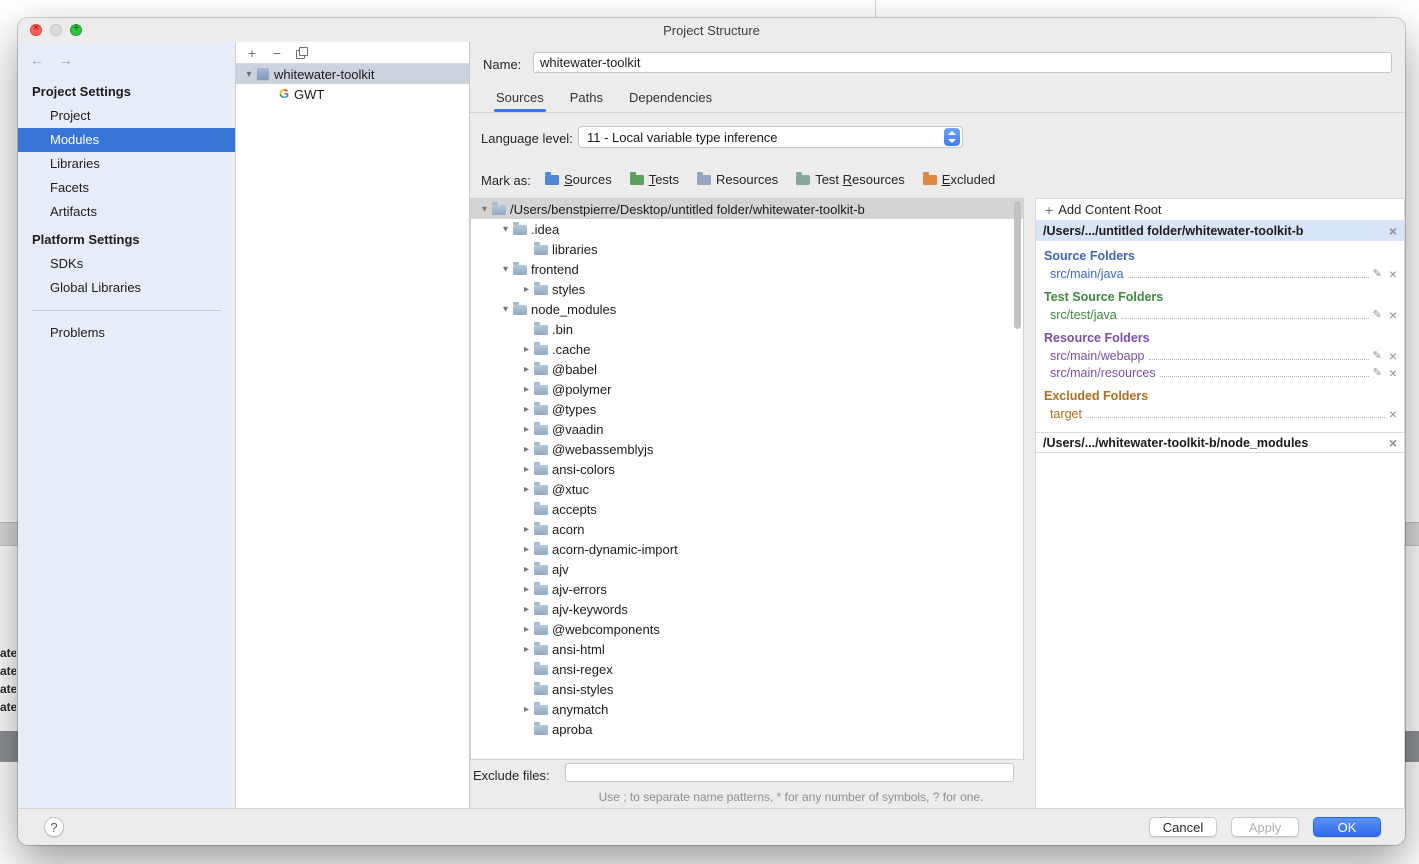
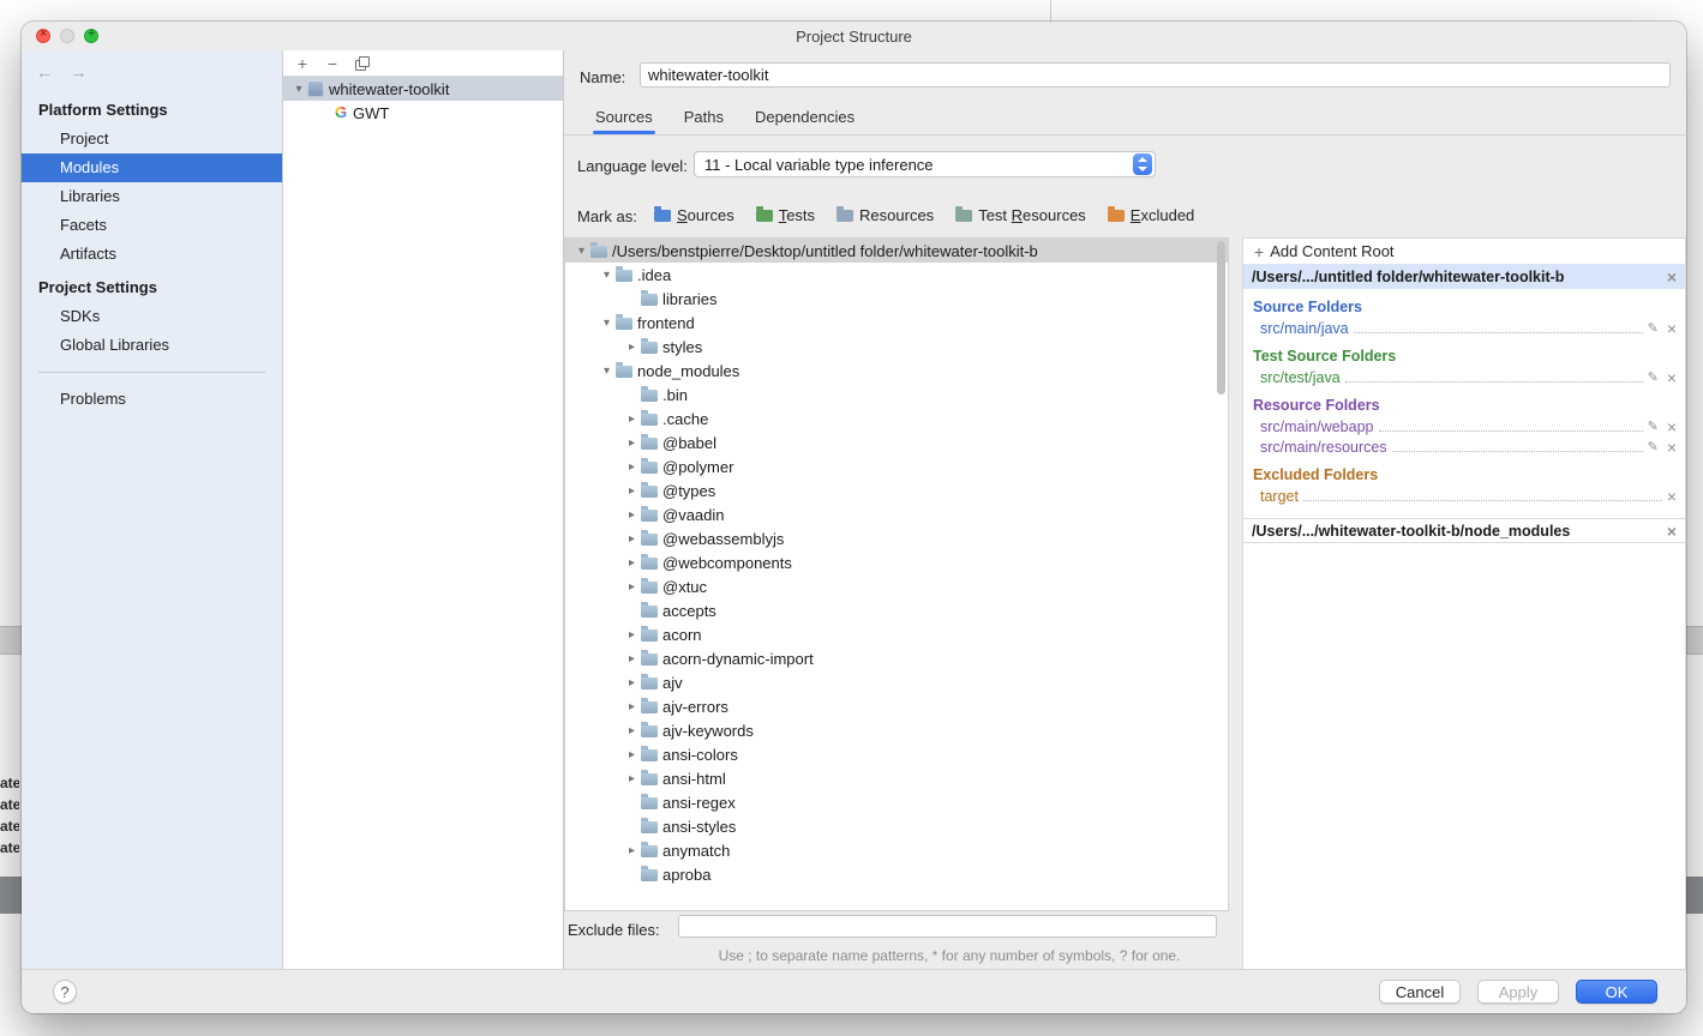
  ate
  ate
  ate
  ate
  Project Structure
- Project Settings
+ Platform Settings
  Project
  Modules
  Libraries
  Facets
  Artifacts
- Platform Settings
+ Project Settings
  SDKs
  Global Libraries
  Problems
  +
  −
  ▾
  whitewater-toolkit
  GWT
  Name:
  whitewater-toolkit
  Sources
  Paths
  Dependencies
  Language level:
  11 - Local variable type inference
  Mark as:
  Sources
  Tests
  Resources
  Test Resources
  Excluded
  ▾
  /Users/benstpierre/Desktop/untitled folder/whitewater-toolkit-b
  ▾
  .idea
  libraries
  ▾
  frontend
  ▸
  styles
  ▾
  node_modules
  .bin
  ▸
  .cache
  ▸
  @babel
  ▸
  @polymer
  ▸
  @types
  ▸
  @vaadin
  ▸
  @webassemblyjs
  ▸
- ansi-colors
+ @webcomponents
  ▸
  @xtuc
  accepts
  ▸
  acorn
  ▸
  acorn-dynamic-import
  ▸
  ajv
  ▸
  ajv-errors
  ▸
  ajv-keywords
  ▸
- @webcomponents
+ ansi-colors
  ▸
  ansi-html
  ansi-regex
  ansi-styles
  ▸
  anymatch
  aproba
  Add Content Root
  /Users/.../untitled folder/whitewater-toolkit-b
  ×
  Source Folders
  src/main/java
  ✎
  ×
  Test Source Folders
  src/test/java
  ✎
  ×
  Resource Folders
  src/main/webapp
  ✎
  ×
  src/main/resources
  ✎
  ×
  Excluded Folders
  target
  ×
  /Users/.../whitewater-toolkit-b/node_modules
  ×
  Exclude files:
  Use ; to separate name patterns, * for any number of symbols, ? for one.
  ?
  Cancel
  Apply
  OK
